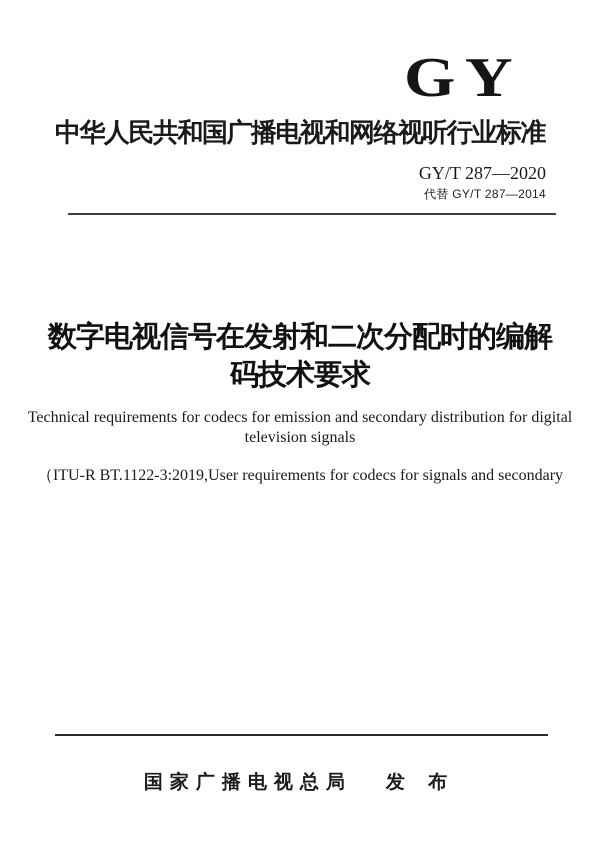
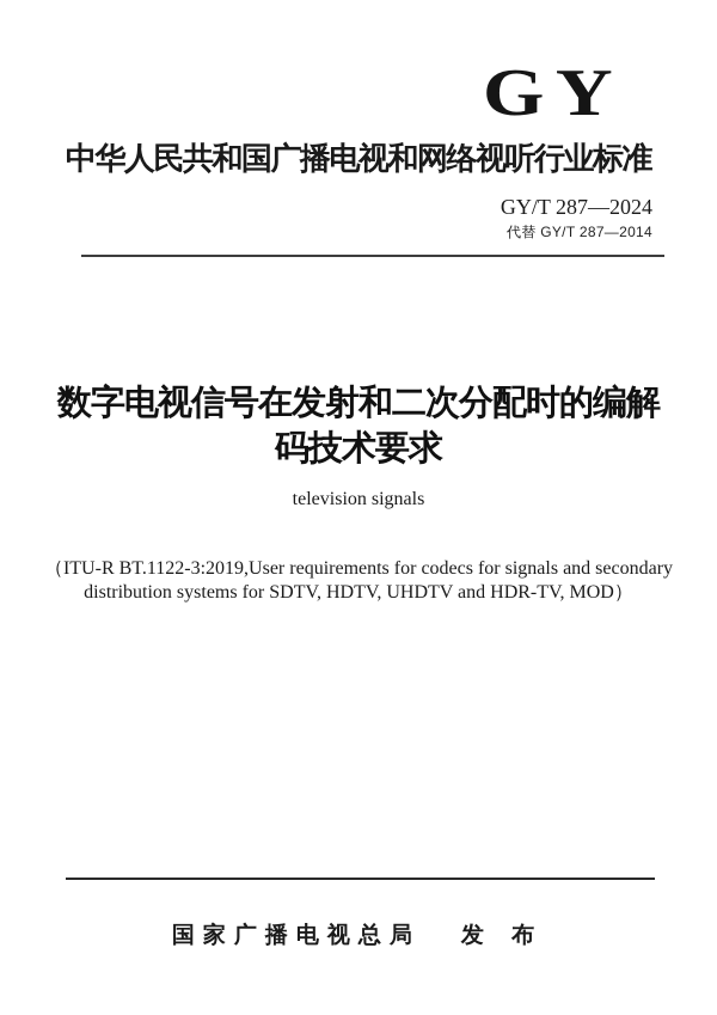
  GY
  中华人民共和国广播电视和网络视听行业标准
- GY/T 287—2020
+ GY/T 287—2024
  代替 GY/T 287—2014
  数字电视信号在发射和二次分配时的编解
  码技术要求
- Technical requirements for codecs for emission and secondary distribution for digital
  television signals
  （ITU-R BT.1122-3:2019,User requirements for codecs for signals and secondary
+ distribution systems for SDTV, HDTV, UHDTV and HDR-TV, MOD）
  国家广播电视总局
  发 布
